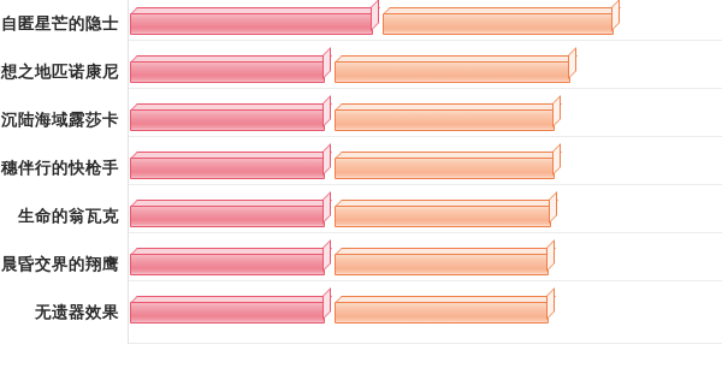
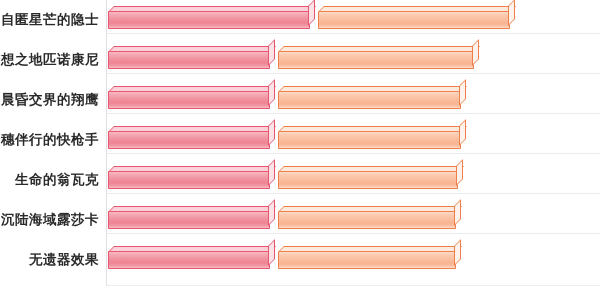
  自匿星芒的隐士
  想之地匹诺康尼
- 沉陆海域露莎卡
+ 晨昏交界的翔鹰
  穗伴行的快枪手
  生命的翁瓦克
- 晨昏交界的翔鹰
+ 沉陆海域露莎卡
  无遗器效果
